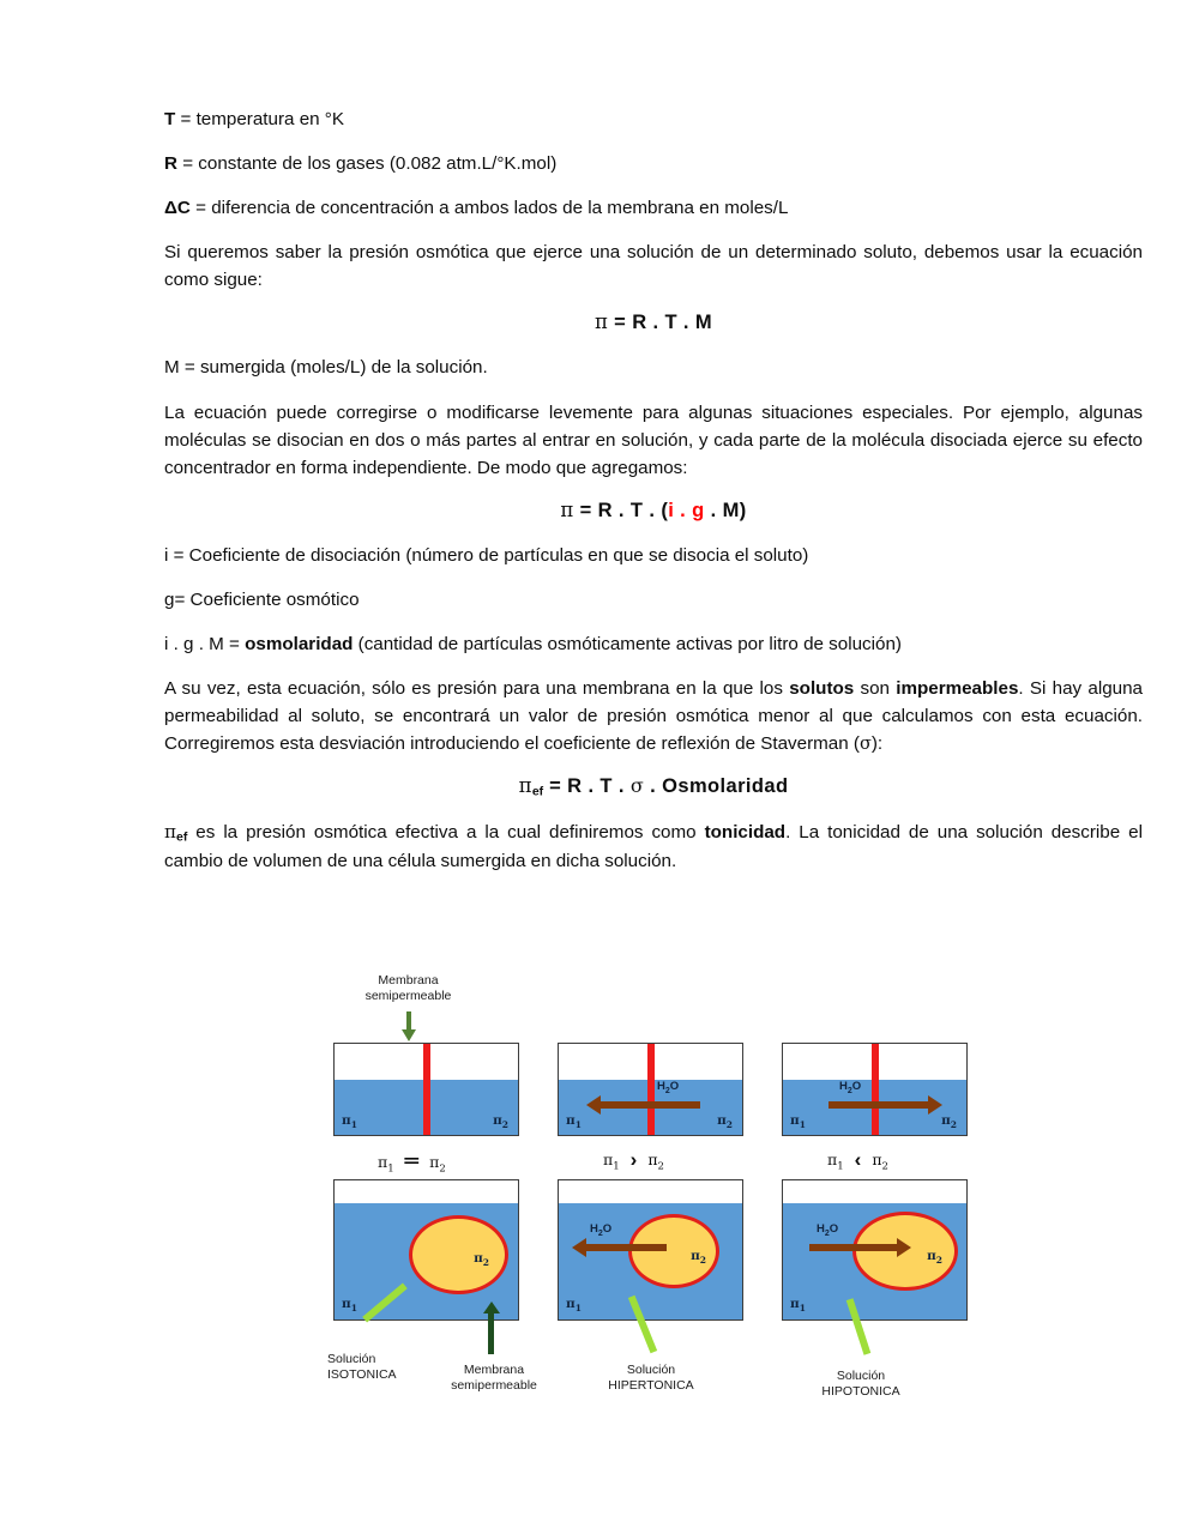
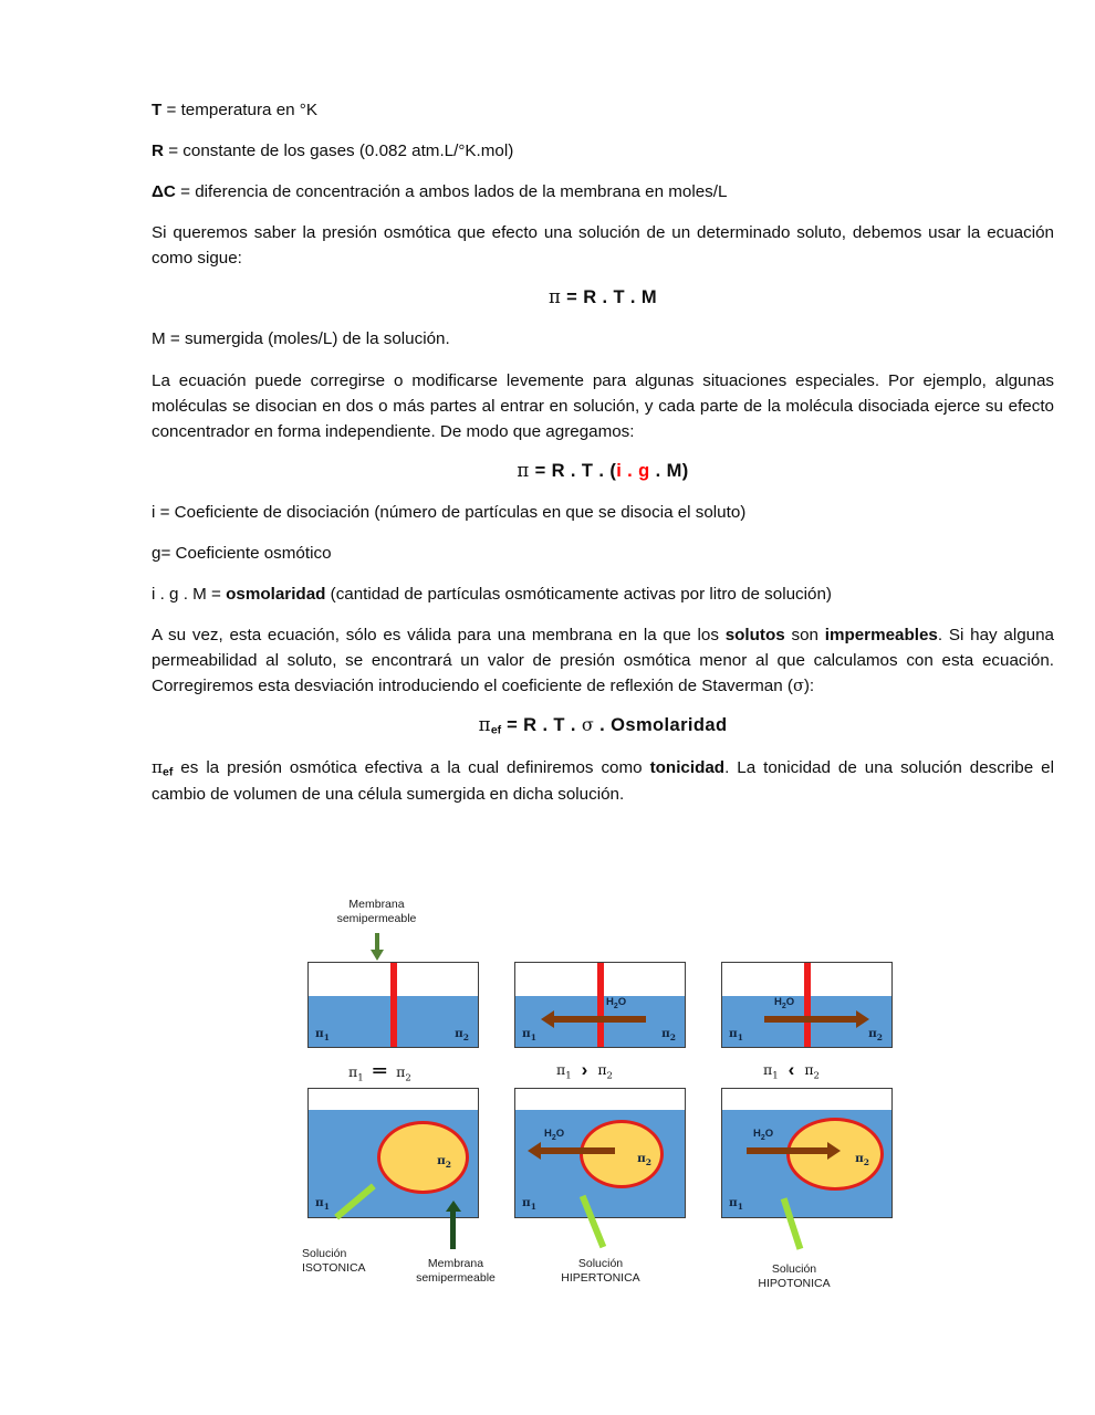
  T = temperatura en °K
  R = constante de los gases (0.082 atm.L/°K.mol)
  ΔC = diferencia de concentración a ambos lados de la membrana en moles/L
- Si queremos saber la presión osmótica que ejerce una solución de un determinado soluto, debemos usar la ecuación como sigue:
+ Si queremos saber la presión osmótica que efecto una solución de un determinado soluto, debemos usar la ecuación como sigue:
  π = R . T . M
  M = sumergida (moles/L) de la solución.
  La ecuación puede corregirse o modificarse levemente para algunas situaciones especiales. Por ejemplo, algunas moléculas se disocian en dos o más partes al entrar en solución, y cada parte de la molécula disociada ejerce su efecto concentrador en forma independiente. De modo que agregamos:
  π = R . T . (i . g . M)
  i = Coeficiente de disociación (número de partículas en que se disocia el soluto)
  g= Coeficiente osmótico
  i . g . M = osmolaridad (cantidad de partículas osmóticamente activas por litro de solución)
- A su vez, esta ecuación, sólo es presión para una membrana en la que los solutos son impermeables. Si hay alguna permeabilidad al soluto, se encontrará un valor de presión osmótica menor al que calculamos con esta ecuación. Corregiremos esta desviación introduciendo el coeficiente de reflexión de Staverman (σ):
+ A su vez, esta ecuación, sólo es válida para una membrana en la que los solutos son impermeables. Si hay alguna permeabilidad al soluto, se encontrará un valor de presión osmótica menor al que calculamos con esta ecuación. Corregiremos esta desviación introduciendo el coeficiente de reflexión de Staverman (σ):
  πef = R . T . σ . Osmolaridad
  πef es la presión osmótica efectiva a la cual definiremos como tonicidad. La tonicidad de una solución describe el cambio de volumen de una célula sumergida en dicha solución.
  Membrana
  semipermeable
  π1
  π2
  π1═ π2
  π1
  π2
  π1› π2
  π1
  π2
  π1‹ π2
  π2
  π1
  Solución
  ISOTONICA
  Membrana
  semipermeable
  π2
  π1
  Solución
  HIPERTONICA
  π2
  π1
  Solución
  HIPOTONICA
